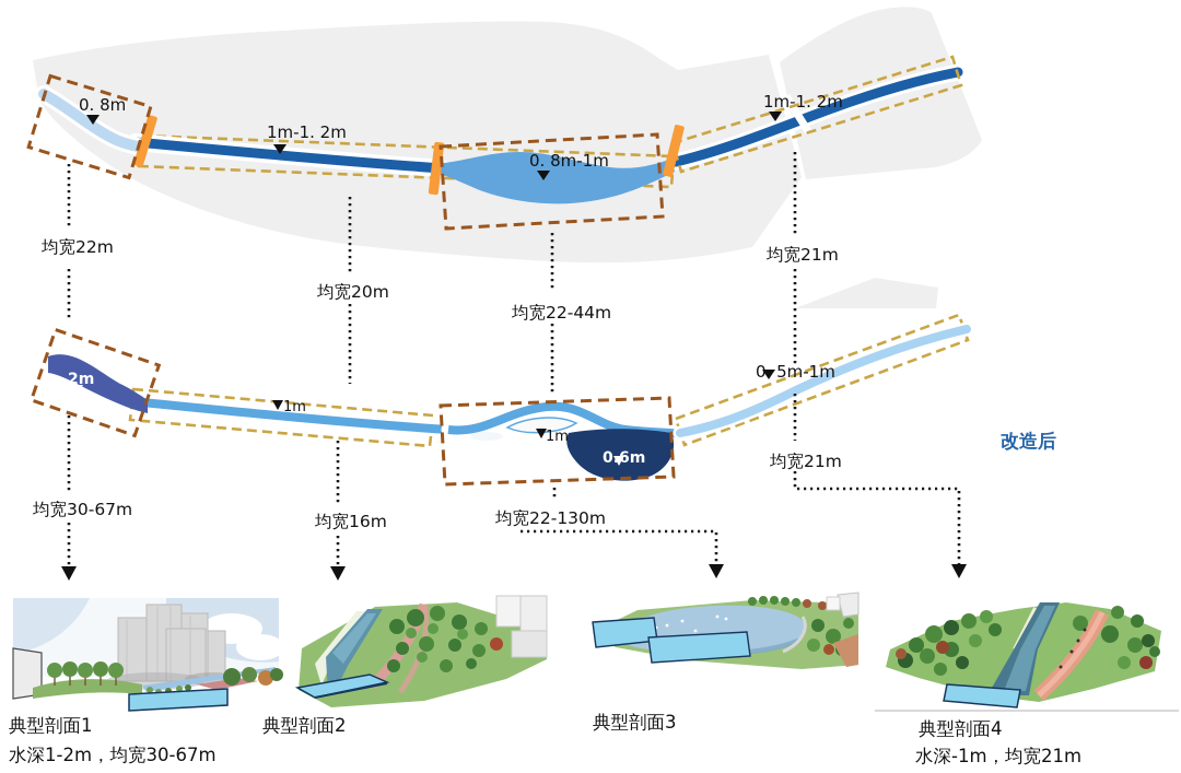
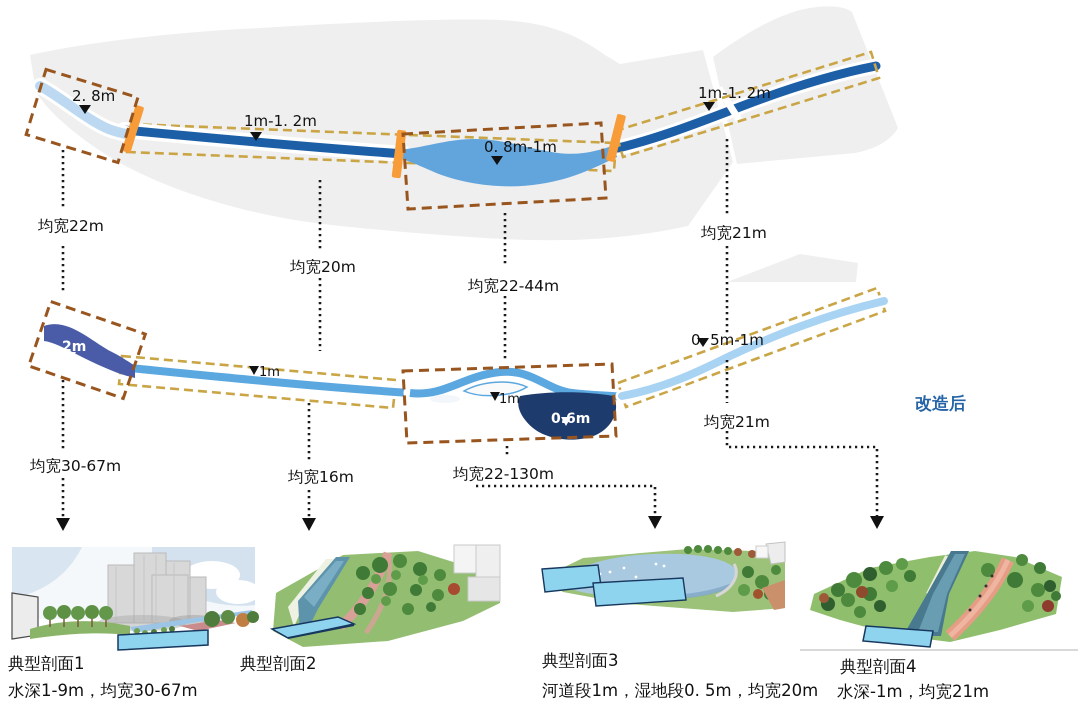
- 0. 8m
+ 2. 8m
  1m-1. 2m
  0. 8m-1m
  1m-1. 2m
  均宽22m
  均宽20m
  均宽22-44m
  均宽21m
  2m
  1m
  1m
  06m
  0 5m-1m
  均宽30-67m
  均宽16m
  均宽22-130m
  均宽21m
  改造后
  典型剖面1
- 水深1-2m，均宽30-67m
+ 水深1-9m，均宽30-67m
  典型剖面2
  典型剖面3
+ 河道段1m，湿地段0. 5m，均宽20m
  典型剖面4
  水深-1m，均宽21m
